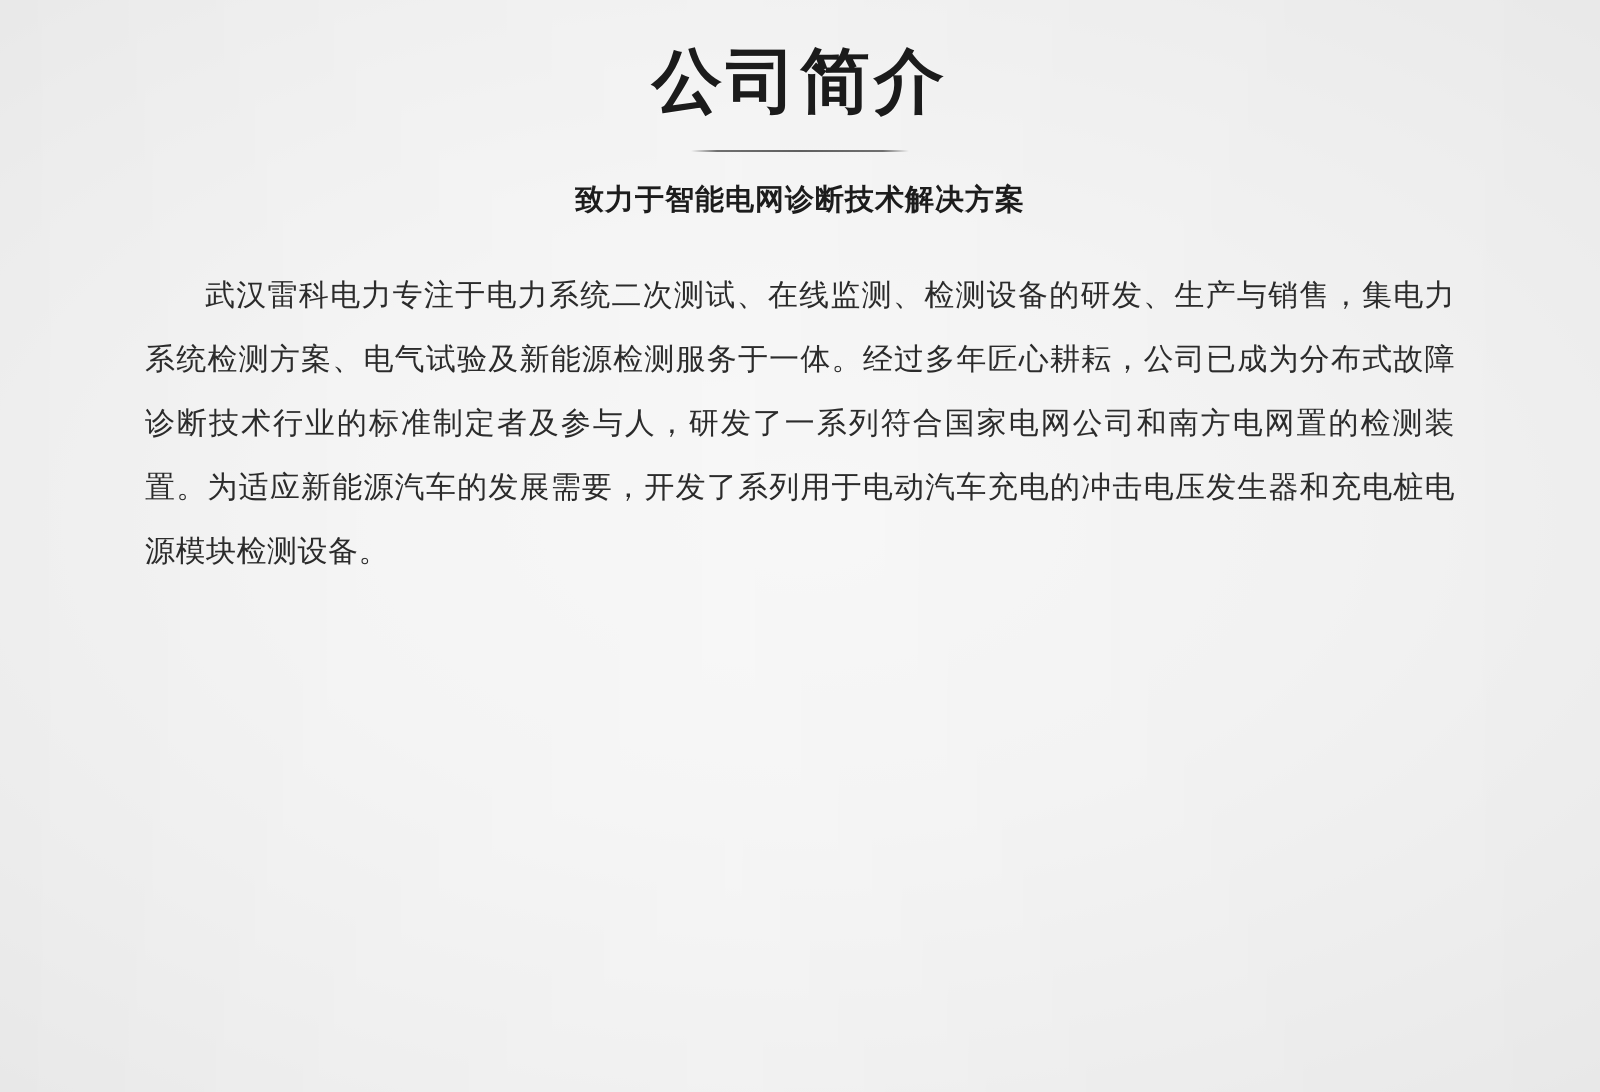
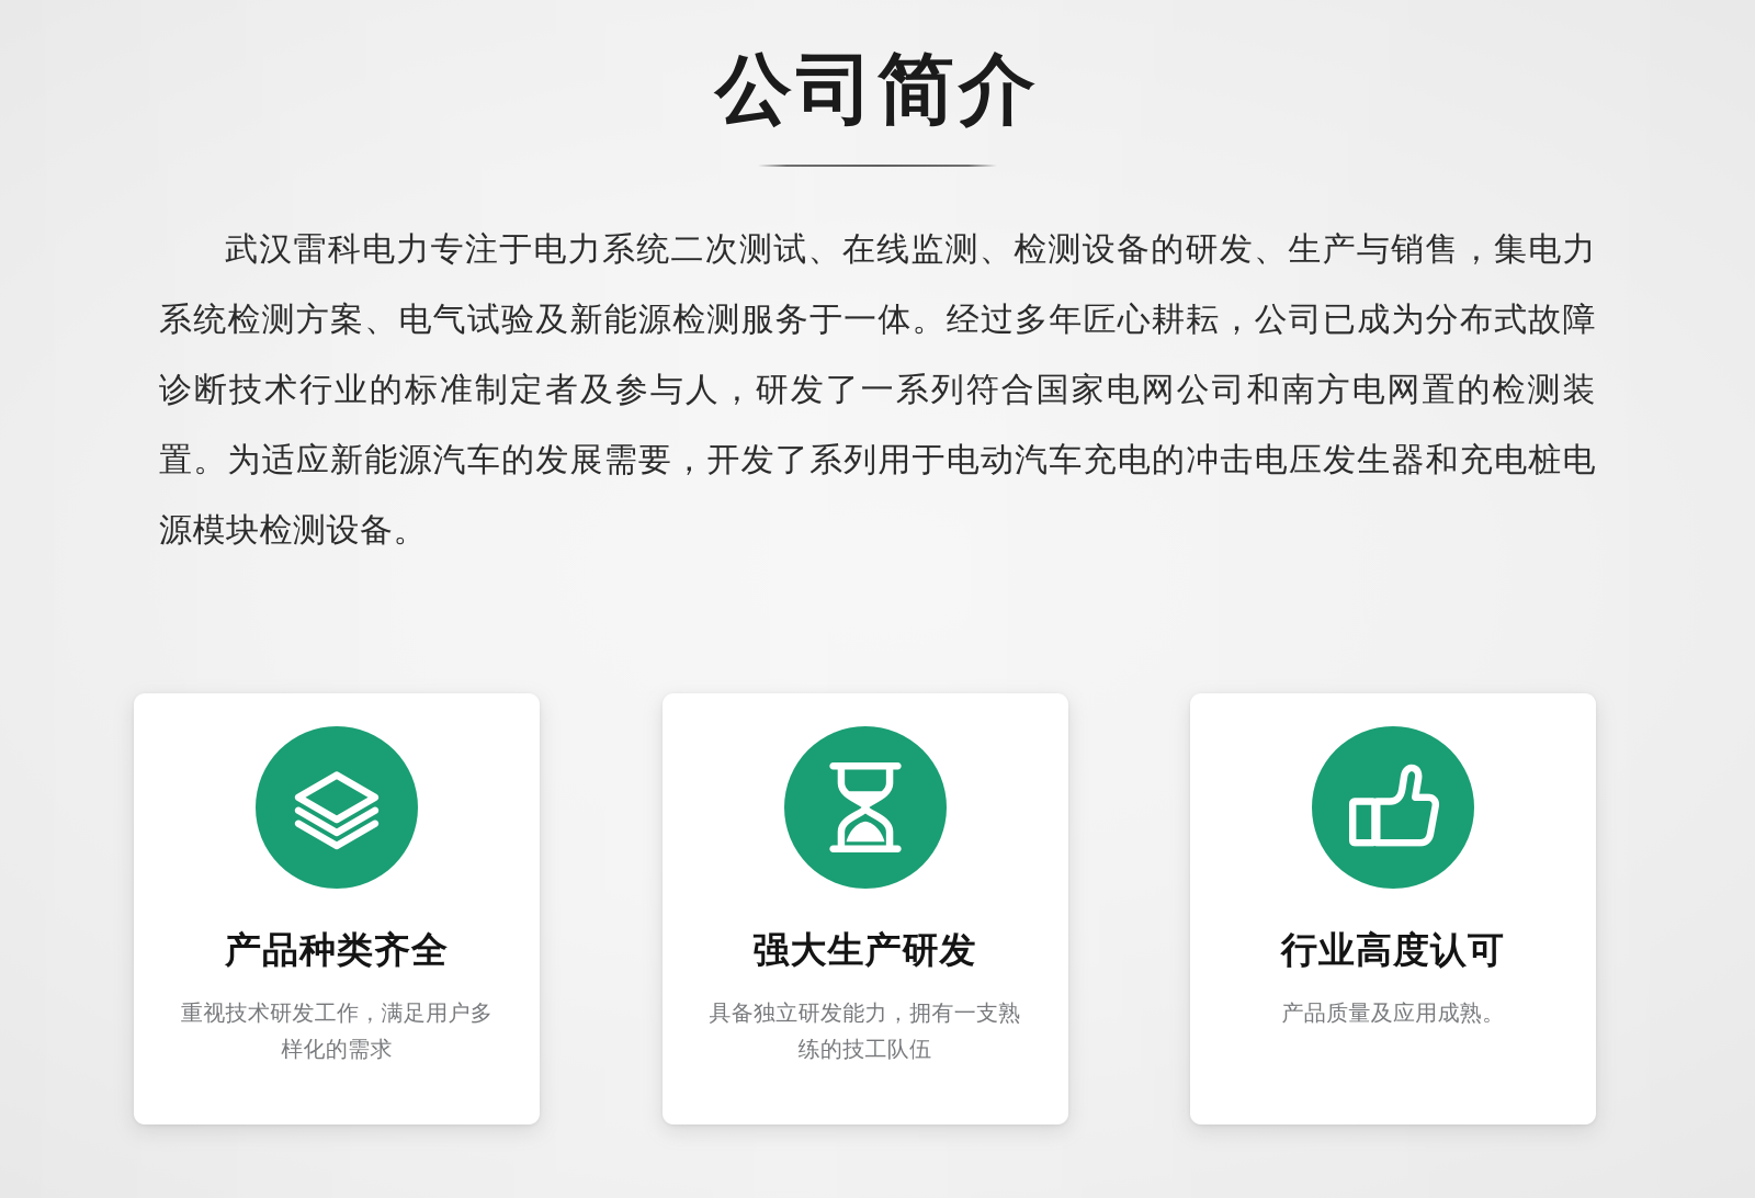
  公司简介
- 致力于智能电网诊断技术解决方案
  武汉雷科电力专注于电力系统二次测试、在线监测、检测设备的研发、生产与销售，集电力系统检测方案、电气试验及新能源检测服务于一体。经过多年匠心耕耘，公司已成为分布式故障诊断技术行业的标准制定者及参与人，研发了一系列符合国家电网公司和南方电网置的检测装置。为适应新能源汽车的发展需要，开发了系列用于电动汽车充电的冲击电压发生器和充电桩电源模块检测设备。
+ 产品种类齐全
+ 重视技术研发工作，满足用户多样化的需求
+ 强大生产研发
+ 具备独立研发能力，拥有一支熟练的技工队伍
+ 行业高度认可
+ 产品质量及应用成熟。
